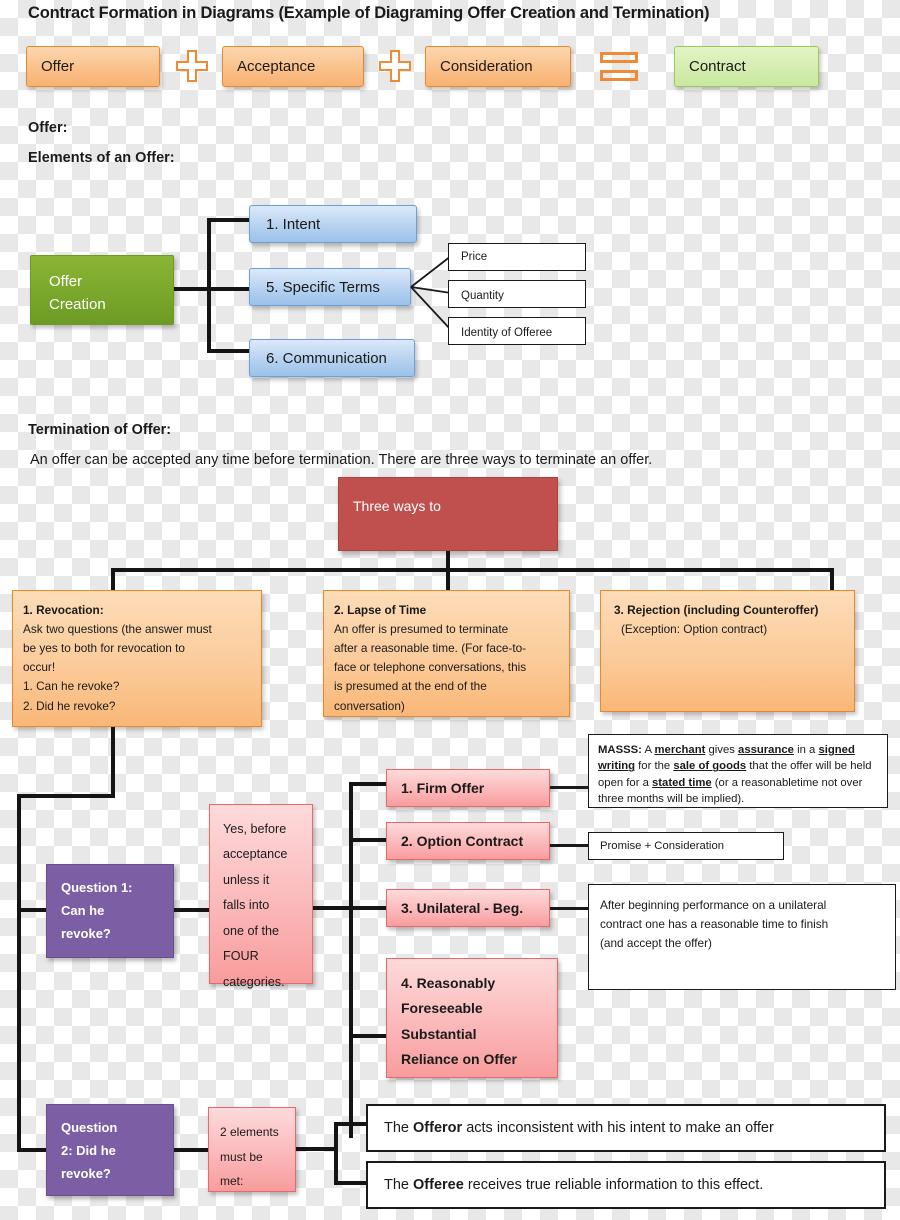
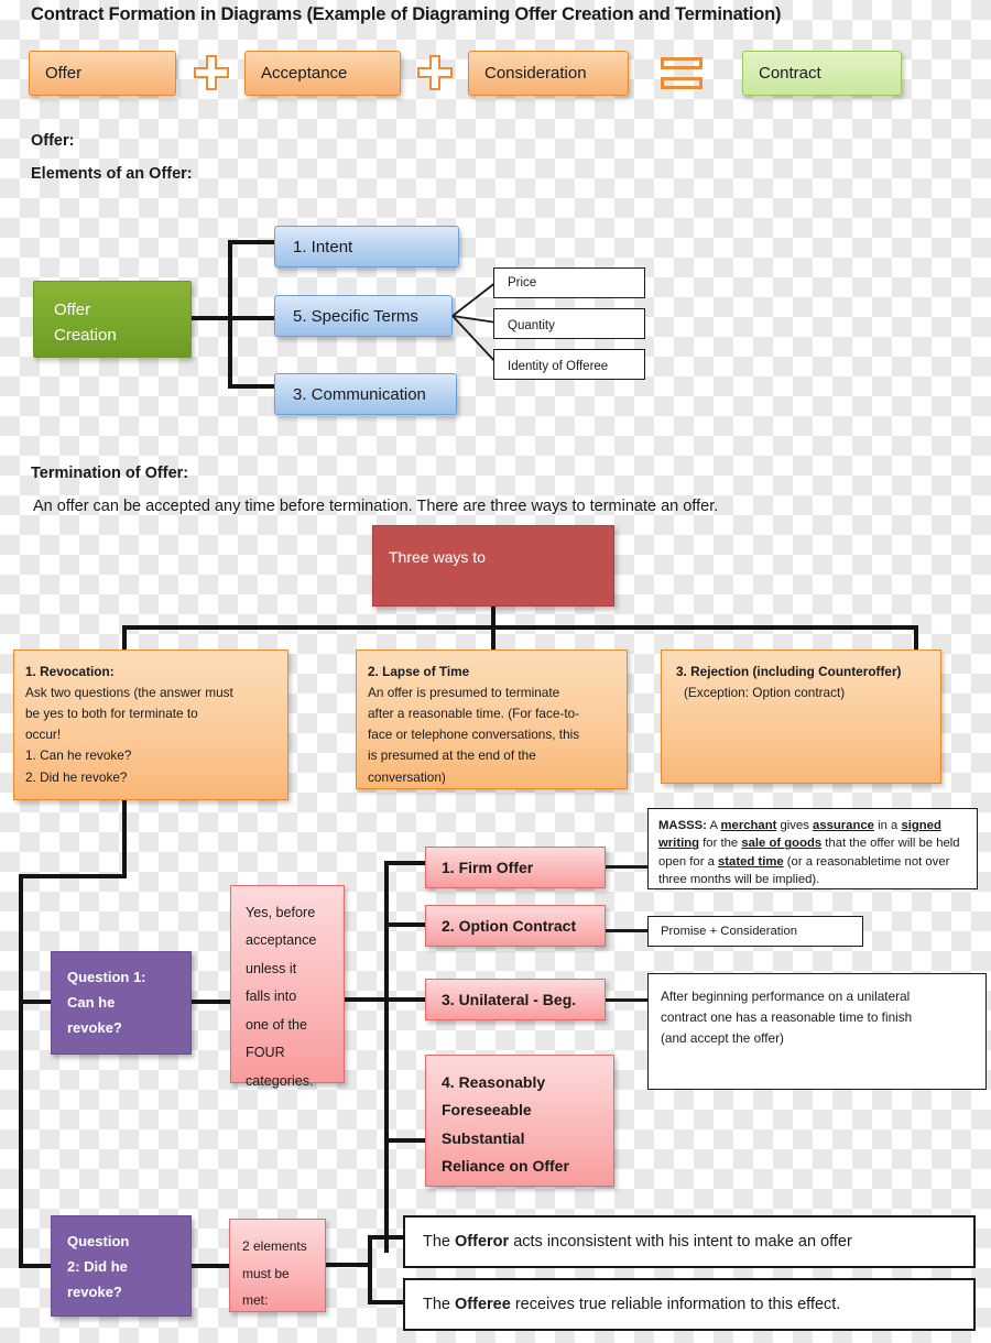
  Contract Formation in Diagrams (Example of Diagraming Offer Creation and Termination)
  Offer
  Acceptance
  Consideration
  Contract
  Offer:
  Elements of an Offer:
  Offer
  Creation
  1. Intent
  5. Specific Terms
- 6. Communication
+ 3. Communication
  Price
  Quantity
  Identity of Offeree
  Termination of Offer:
  An offer can be accepted any time before termination. There are three ways to terminate an offer.
  Three ways to
  1. Revocation:
  Ask two questions (the answer must
- be yes to both for revocation to
+ be yes to both for terminate to
  occur!
  1. Can he revoke?
  2. Did he revoke?
  2. Lapse of Time
  An offer is presumed to terminate
  after a reasonable time. (For face-to-
  face or telephone conversations, this
  is presumed at the end of the
  conversation)
  3. Rejection (including Counteroffer)
  (Exception: Option contract)
  Question 1:
  Can he
  revoke?
  Yes, before
  acceptance
  unless it
  falls into
  one of the
  FOUR
  categories.
  1. Firm Offer
  2. Option Contract
  3. Unilateral - Beg.
  4. Reasonably
  Foreseeable
  Substantial
  Reliance on Offer
  MASSS: A merchant gives assurance in a signed
  writing for the sale of goods that the offer will be held
  open for a stated time (or a reasonabletime not over
  three months will be implied).
  Promise + Consideration
  After beginning performance on a unilateral
  contract one has a reasonable time to finish
  (and accept the offer)
  Question
  2: Did he
  revoke?
  2 elements
  must be
  met:
  The Offeror acts inconsistent with his intent to make an offer
  The Offeree receives true reliable information to this effect.
